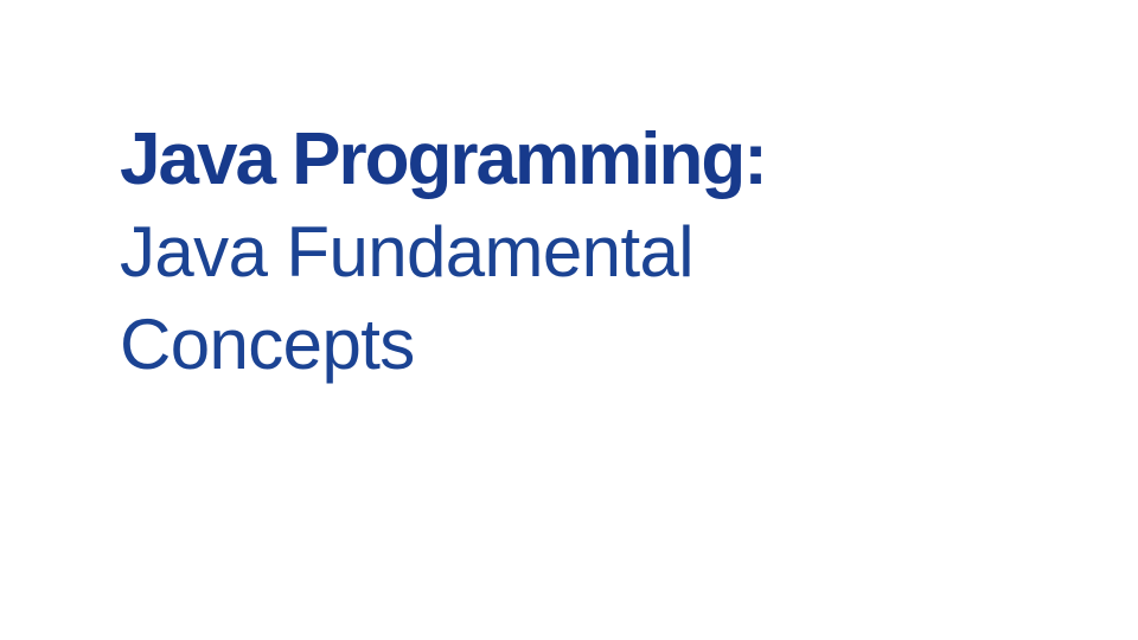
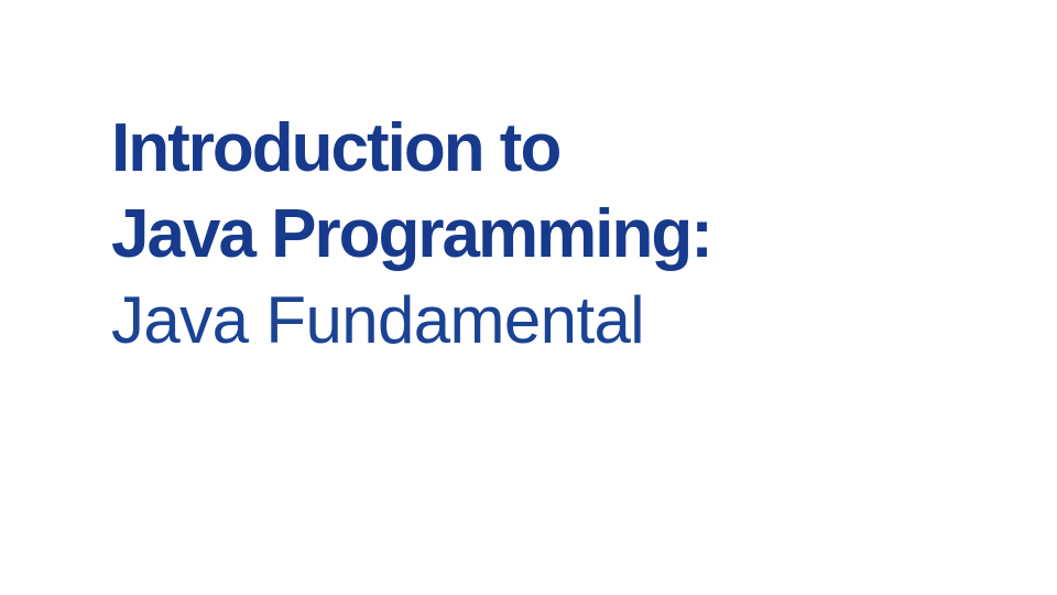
+ Introduction to
  Java Programming:
  Java Fundamental
- Concepts
